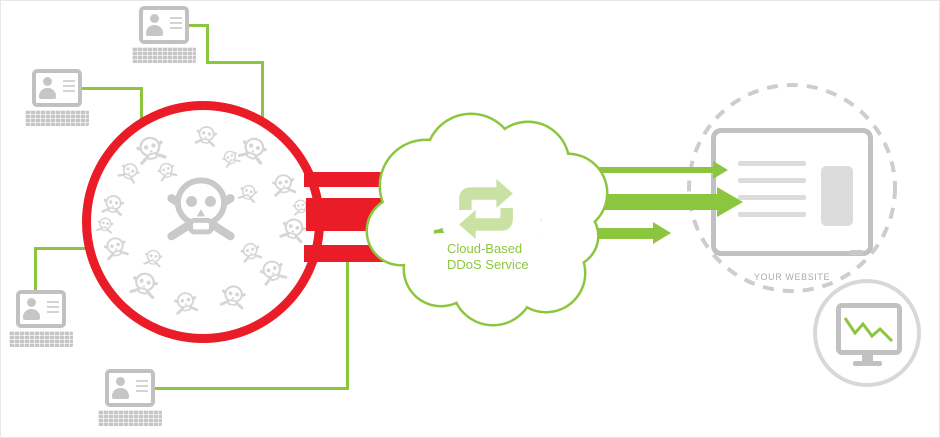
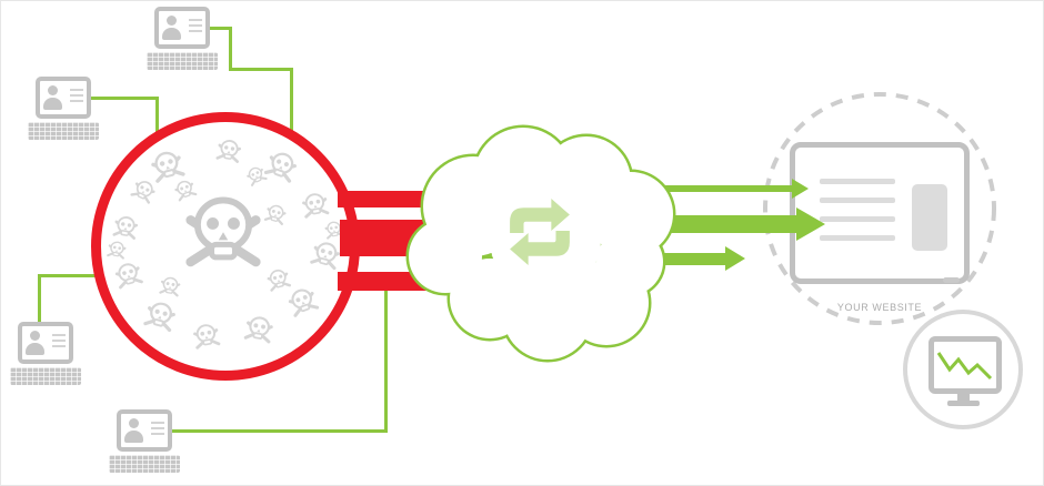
  YOUR WEBSITE
- Cloud-Based
- DDoS Service
